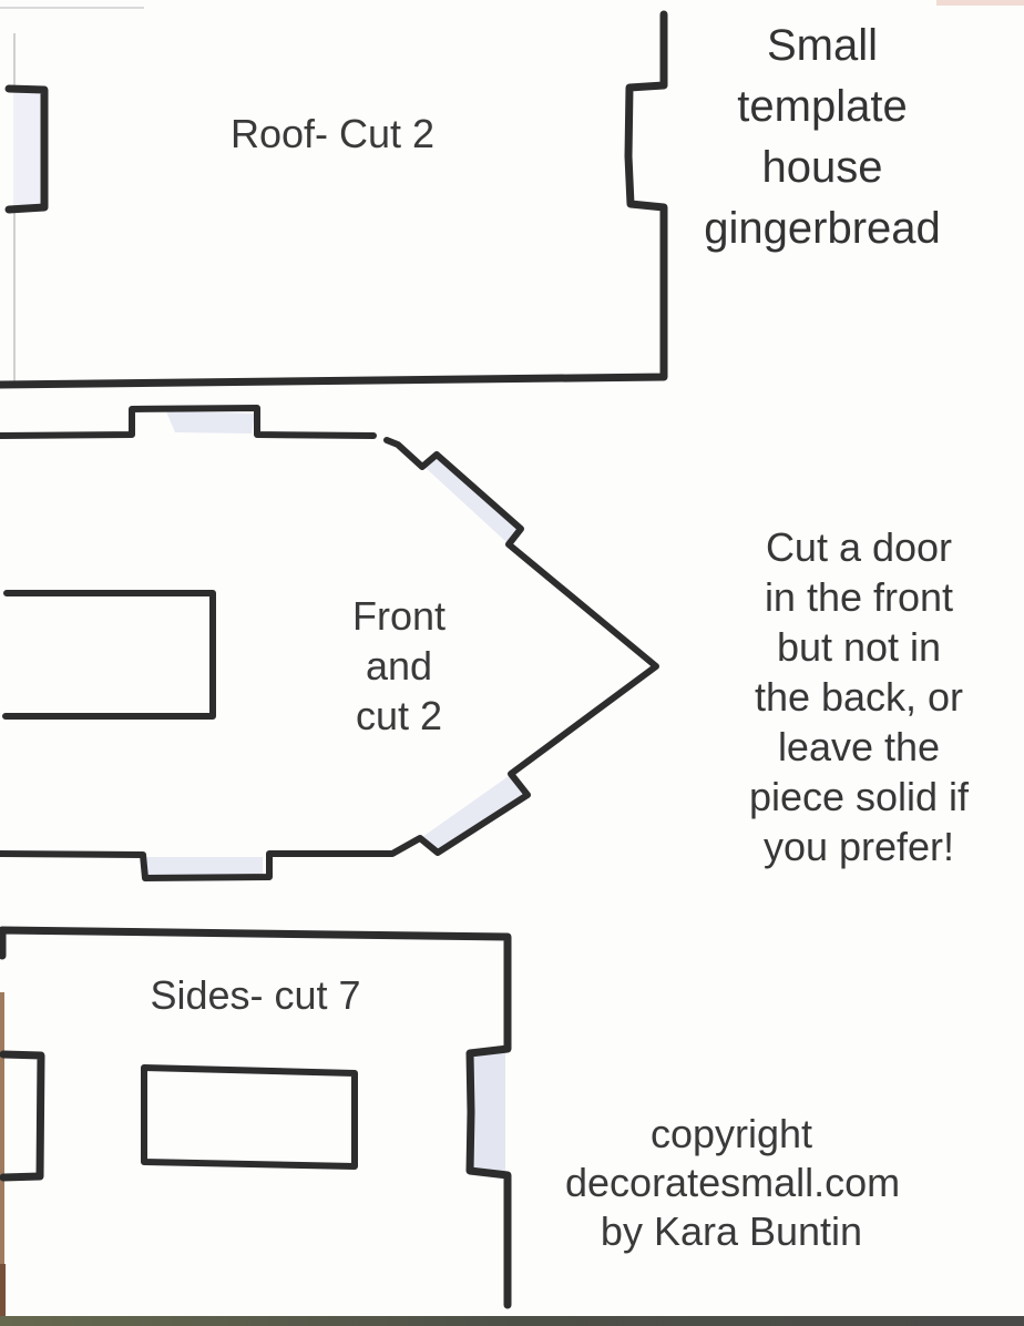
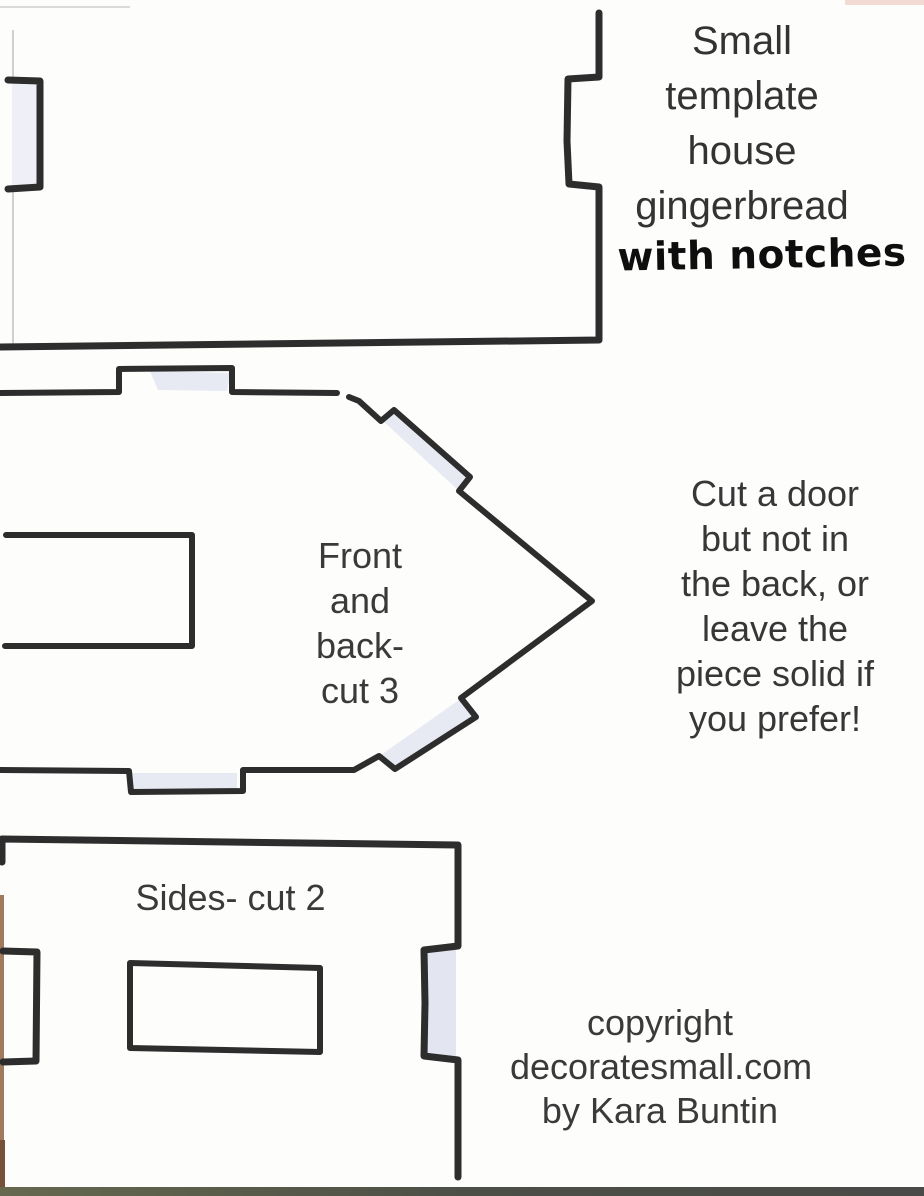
- Roof- Cut 2
  Small
  template
  house
  gingerbread
+ with notches
  Front
  and
+ back-
- cut 2
+ cut 3
  Cut a door
- in the front
  but not in
  the back, or
  leave the
  piece solid if
  you prefer!
- Sides- cut 7
+ Sides- cut 2
  copyright
  decoratesmall.com
  by Kara Buntin
